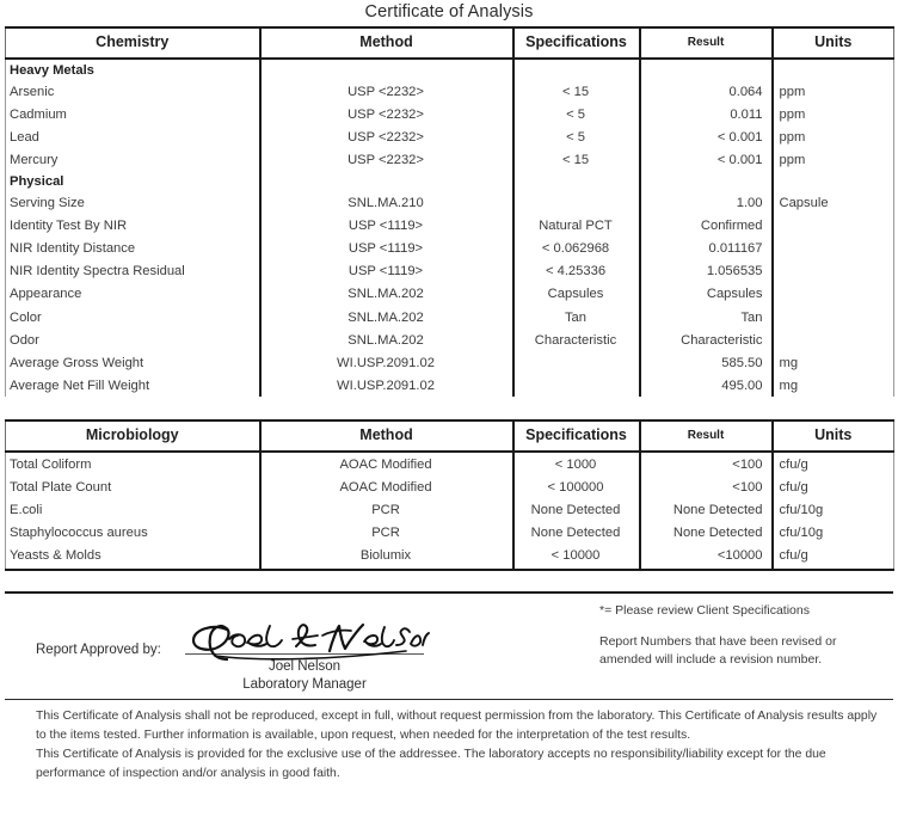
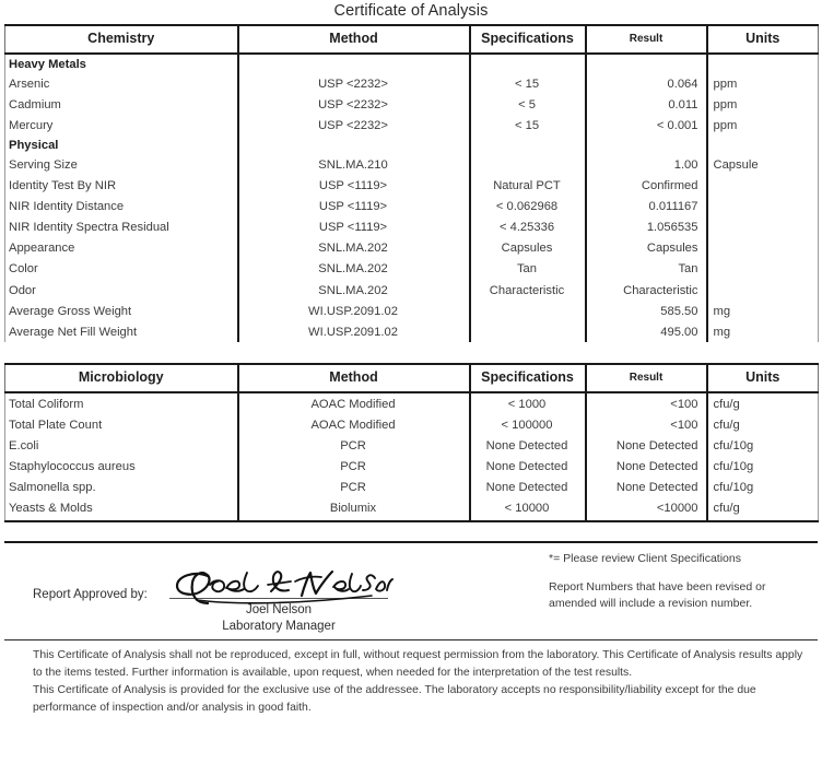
  Certificate of Analysis
  Chemistry	Method	Specifications	Result	Units
  Heavy Metals
  Arsenic	USP <2232>	< 15	0.064	ppm
  Cadmium	USP <2232>	< 5	0.011	ppm
- Lead	USP <2232>	< 5	< 0.001	ppm
  Mercury	USP <2232>	< 15	< 0.001	ppm
  Physical
  Serving Size	SNL.MA.210		1.00	Capsule
  Identity Test By NIR	USP <1119>	Natural PCT	Confirmed
  NIR Identity Distance	USP <1119>	< 0.062968	0.011167
  NIR Identity Spectra Residual	USP <1119>	< 4.25336	1.056535
  Appearance	SNL.MA.202	Capsules	Capsules
  Color	SNL.MA.202	Tan	Tan
  Odor	SNL.MA.202	Characteristic	Characteristic
  Average Gross Weight	WI.USP.2091.02		585.50	mg
  Average Net Fill Weight	WI.USP.2091.02		495.00	mg
  Microbiology	Method	Specifications	Result	Units
  Total Coliform	AOAC Modified	< 1000	<100	cfu/g
  Total Plate Count	AOAC Modified	< 100000	<100	cfu/g
  E.coli	PCR	None Detected	None Detected	cfu/10g
  Staphylococcus aureus	PCR	None Detected	None Detected	cfu/10g
+ Salmonella spp.	PCR	None Detected	None Detected	cfu/10g
  Yeasts & Molds	Biolumix	< 10000	<10000	cfu/g
  Report Approved by:
  Joel Nelson
  Laboratory Manager
  *= Please review Client Specifications
  Report Numbers that have been revised or amended will include a revision number.
  This Certificate of Analysis shall not be reproduced, except in full, without request permission from the laboratory. This Certificate of Analysis results apply to the items tested. Further information is available, upon request, when needed for the interpretation of the test results.
  This Certificate of Analysis is provided for the exclusive use of the addressee. The laboratory accepts no responsibility/liability except for the due performance of inspection and/or analysis in good faith.
